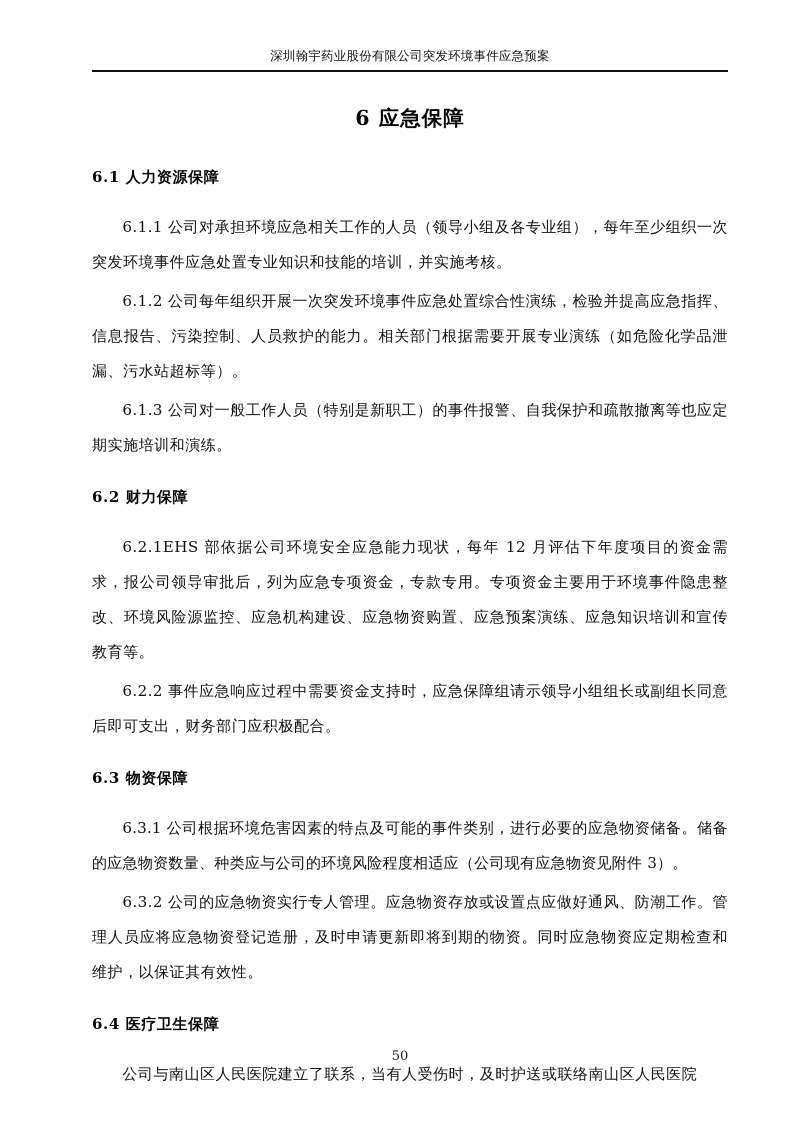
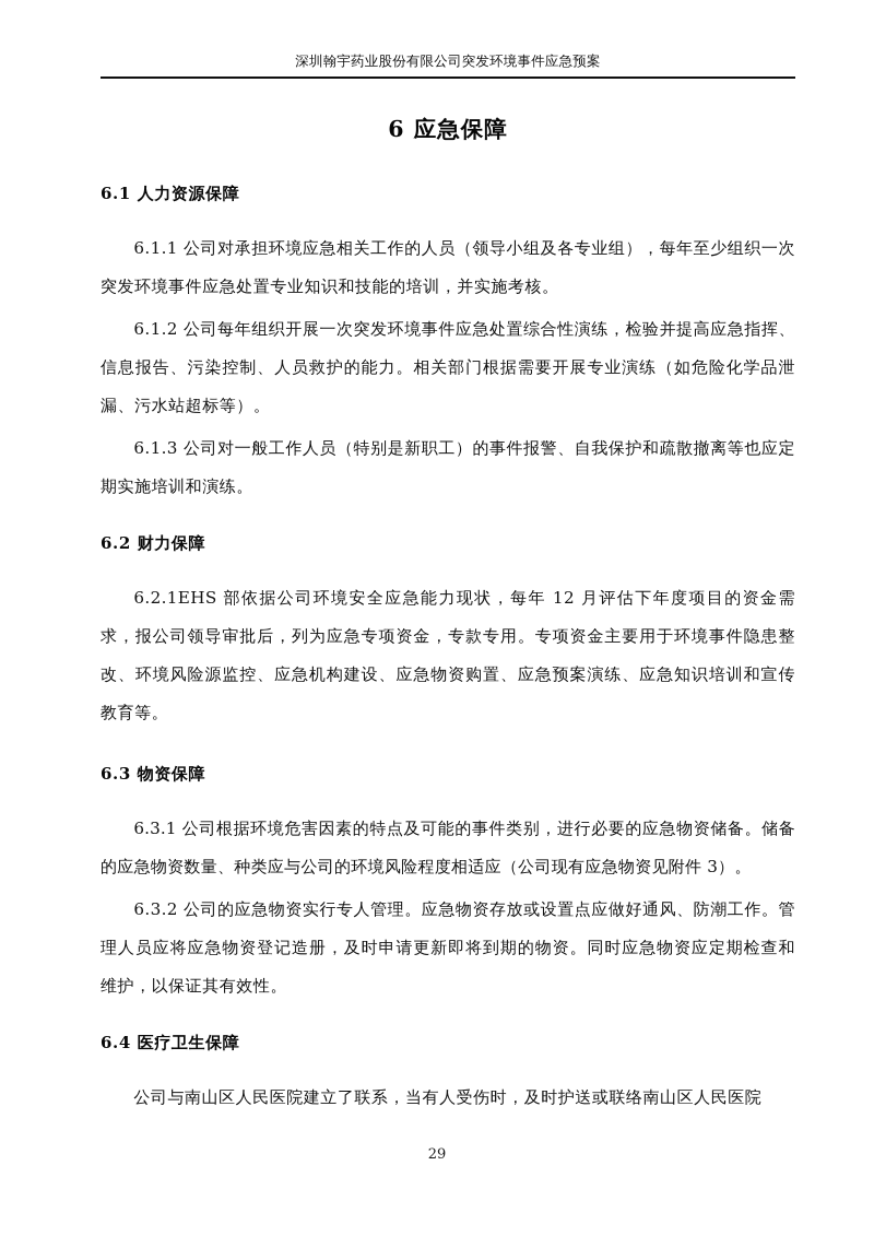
  深圳翰宇药业股份有限公司突发环境事件应急预案
  6 应急保障
  6.1 人力资源保障
  6.1.1 公司对承担环境应急相关工作的人员（领导小组及各专业组），每年至少组织一次突发环境事件应急处置专业知识和技能的培训，并实施考核。
  6.1.2 公司每年组织开展一次突发环境事件应急处置综合性演练，检验并提高应急指挥、信息报告、污染控制、人员救护的能力。相关部门根据需要开展专业演练（如危险化学品泄漏、污水站超标等）。
  6.1.3 公司对一般工作人员（特别是新职工）的事件报警、自我保护和疏散撤离等也应定期实施培训和演练。
  6.2 财力保障
  6.2.1EHS 部依据公司环境安全应急能力现状，每年 12 月评估下年度项目的资金需求，报公司领导审批后，列为应急专项资金，专款专用。专项资金主要用于环境事件隐患整改、环境风险源监控、应急机构建设、应急物资购置、应急预案演练、应急知识培训和宣传教育等。
- 6.2.2 事件应急响应过程中需要资金支持时，应急保障组请示领导小组组长或副组长同意后即可支出，财务部门应积极配合。
  6.3 物资保障
  6.3.1 公司根据环境危害因素的特点及可能的事件类别，进行必要的应急物资储备。储备的应急物资数量、种类应与公司的环境风险程度相适应（公司现有应急物资见附件 3）。
  6.3.2 公司的应急物资实行专人管理。应急物资存放或设置点应做好通风、防潮工作。管理人员应将应急物资登记造册，及时申请更新即将到期的物资。同时应急物资应定期检查和维护，以保证其有效性。
  6.4 医疗卫生保障
  公司与南山区人民医院建立了联系，当有人受伤时，及时护送或联络南山区人民医院
- 50
+ 29
